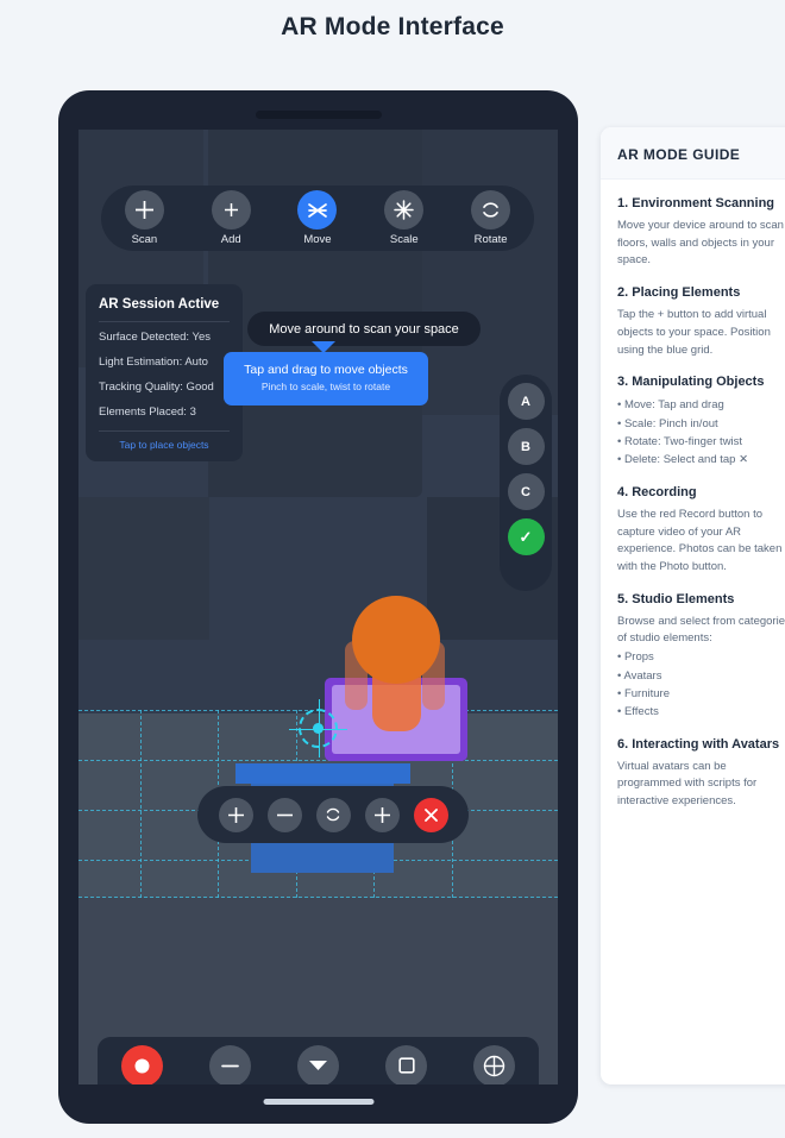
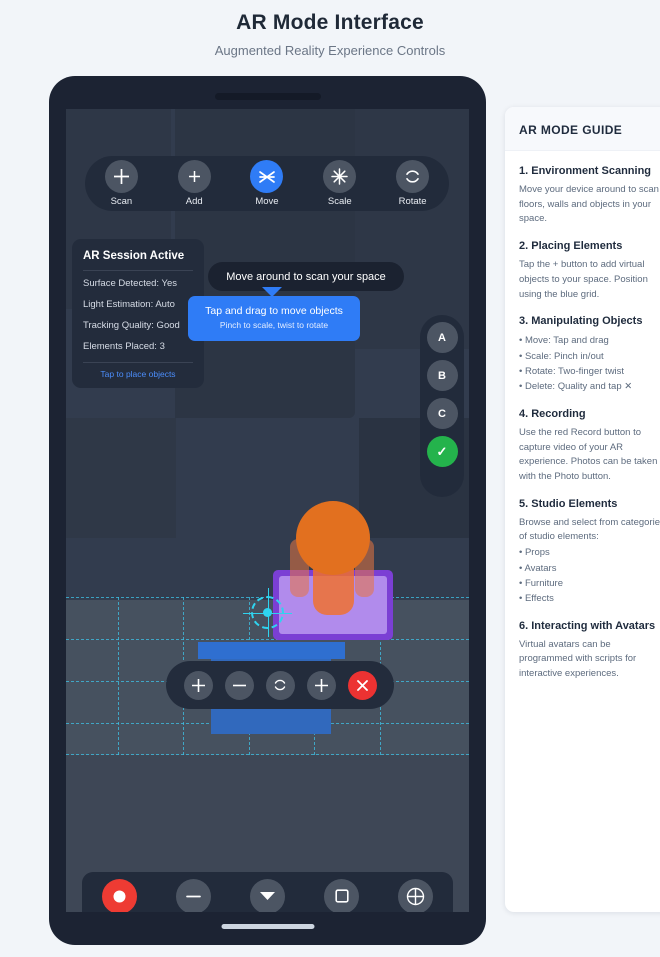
  AR Mode Interface
+ Augmented Reality Experience Controls
  Scan
  Add
  Move
  Scale
  Rotate
  AR Session Active
  Surface Detected: Yes
  Light Estimation: Auto
  Tracking Quality: Good
  Elements Placed: 3
  Tap to place objects
  Move around to scan your space
  Tap and drag to move objects
  Pinch to scale, twist to rotate
  A
  B
  C
  ✓
  AR MODE GUIDE
  1. Environment Scanning
  Move your device around to scan floors, walls and objects in your space.
  2. Placing Elements
  Tap the + button to add virtual objects to your space. Position using the blue grid.
  3. Manipulating Objects
  • Move: Tap and drag
  • Scale: Pinch in/out
  • Rotate: Two-finger twist
- • Delete: Select and tap ✕
+ • Delete: Quality and tap ✕
  4. Recording
  Use the red Record button to capture video of your AR experience. Photos can be taken with the Photo button.
  5. Studio Elements
  Browse and select from categorie of studio elements:
  • Props
  • Avatars
  • Furniture
  • Effects
  6. Interacting with Avatars
  Virtual avatars can be programmed with scripts for interactive experiences.
